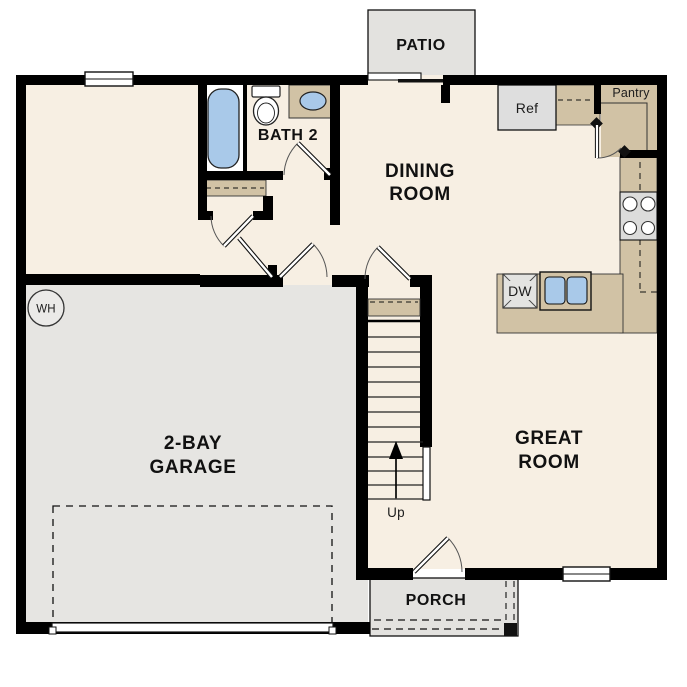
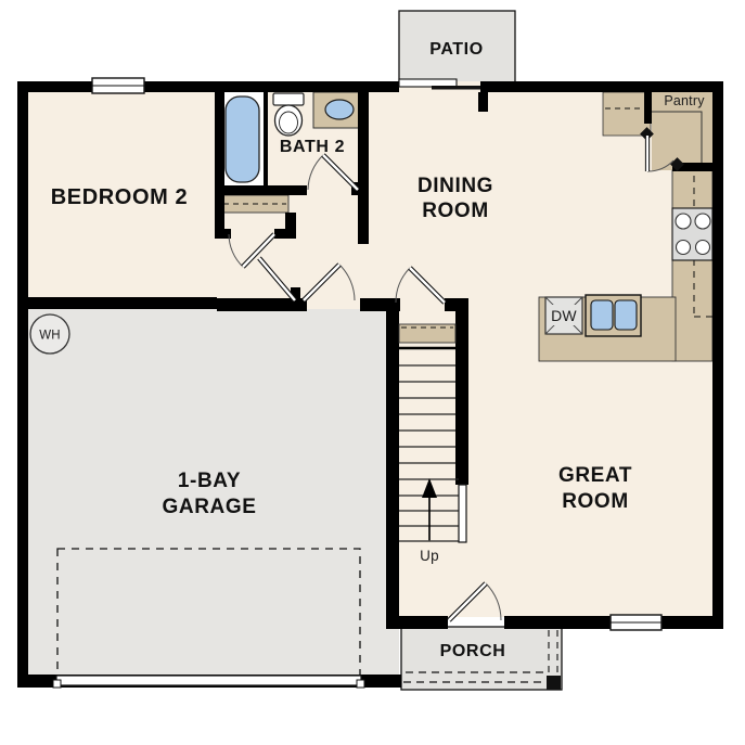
  DW
- Ref
  WH
+ BEDROOM 2
  BATH 2
  DINING
  ROOM
  GREAT
  ROOM
- 2-BAY
+ 1-BAY
  GARAGE
  PATIO
  PORCH
  Pantry
  Up
